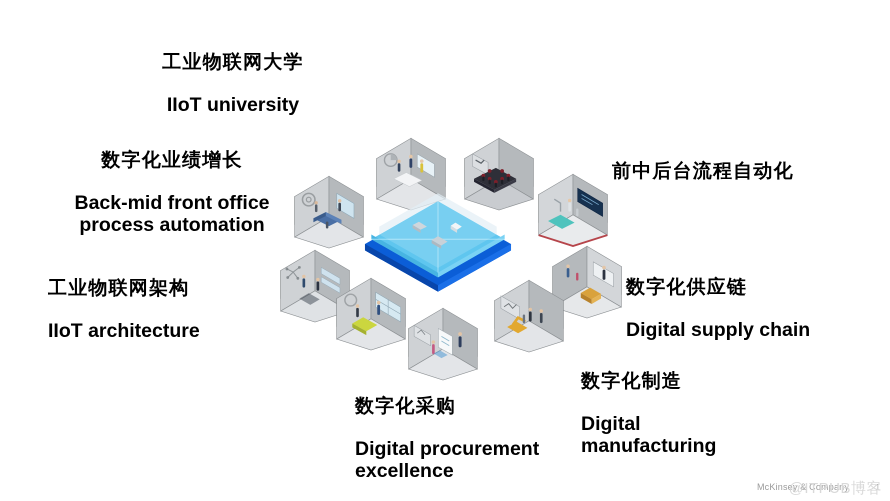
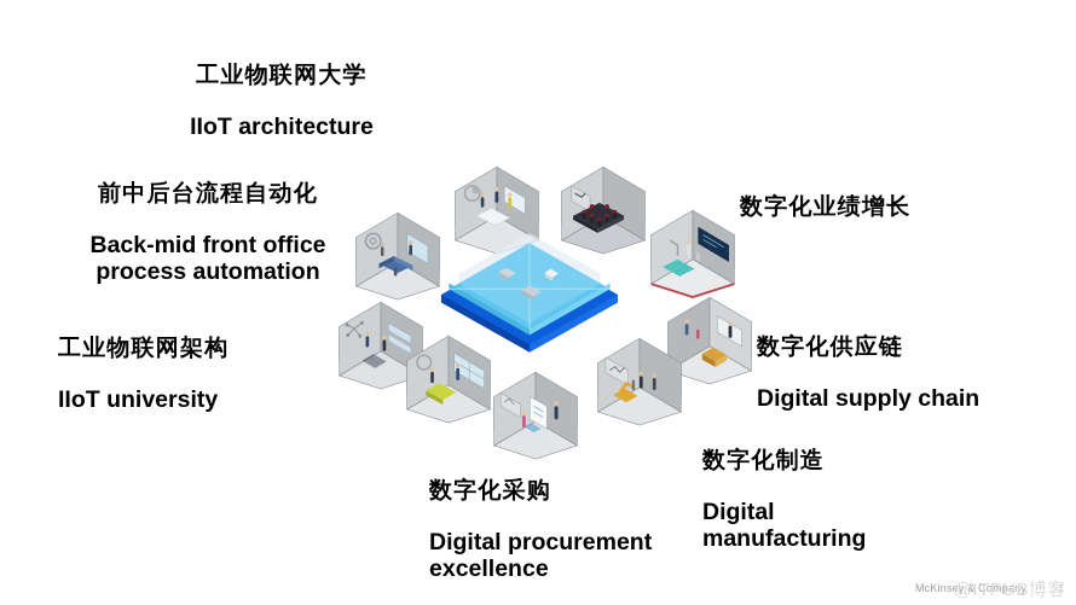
  工业物联网大学
- IIoT university
+ IIoT architecture
- 数字化业绩增长
+ 前中后台流程自动化
  Back-mid front office
  process automation
- 前中后台流程自动化
+ 数字化业绩增长
  工业物联网架构
- IIoT architecture
+ IIoT university
  数字化供应链
  Digital supply chain
  数字化制造
  Digital
  manufacturing
  数字化采购
  Digital procurement
  excellence
  McKinsey & Company 1
  @ITPUB博客
